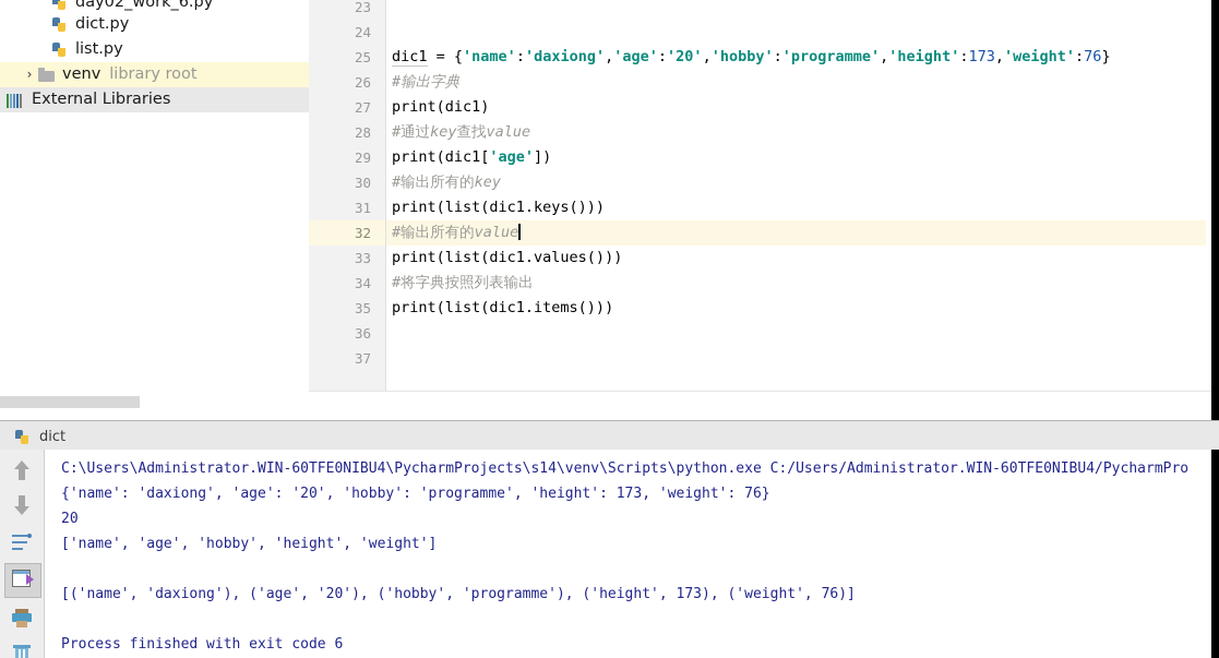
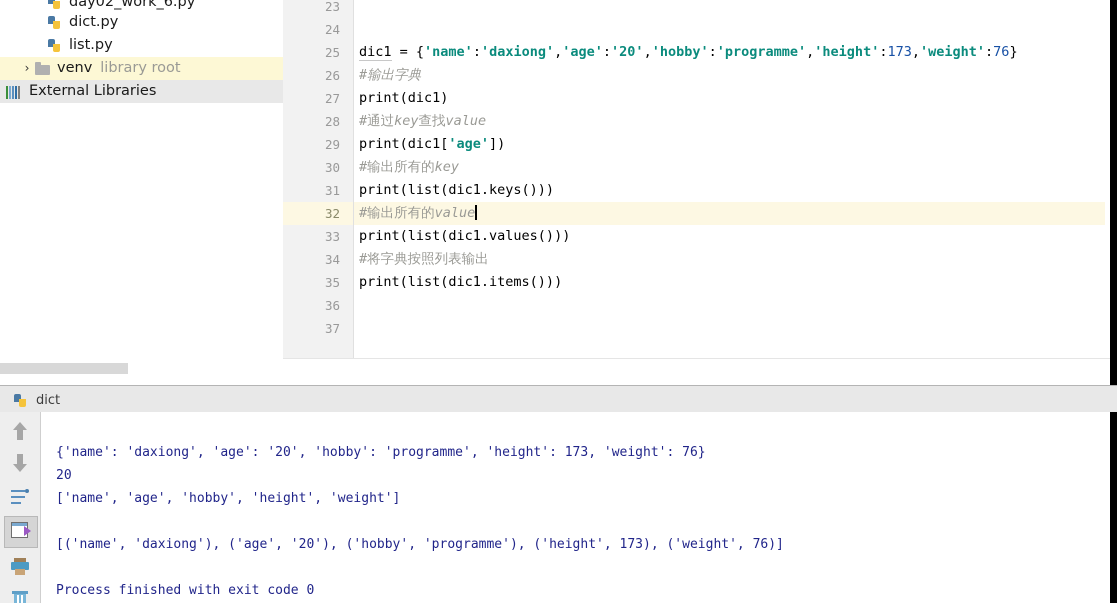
  day02_work_6.py
  dict.py
  list.py
  › venv library root
  External Libraries
  23
  24
  25
  26
  27
  28
  29
  30
  31
  32
  33
  34
  35
  36
  37
  dic1 = {'name':'daxiong','age':'20','hobby':'programme','height':173,'weight':76}
  #输出字典
  print(dic1)
  #通过key查找value
  print(dic1['age'])
  #输出所有的key
  print(list(dic1.keys()))
  #输出所有的value
  print(list(dic1.values()))
  #将字典按照列表输出
  print(list(dic1.items()))
  dict
- C:\Users\Administrator.WIN-60TFE0NIBU4\PycharmProjects\s14\venv\Scripts\python.exe C:/Users/Administrator.WIN-60TFE0NIBU4/PycharmPro
  {'name': 'daxiong', 'age': '20', 'hobby': 'programme', 'height': 173, 'weight': 76}
  20
  ['name', 'age', 'hobby', 'height', 'weight']
  [('name', 'daxiong'), ('age', '20'), ('hobby', 'programme'), ('height', 173), ('weight', 76)]
- Process finished with exit code 6
+ Process finished with exit code 0
